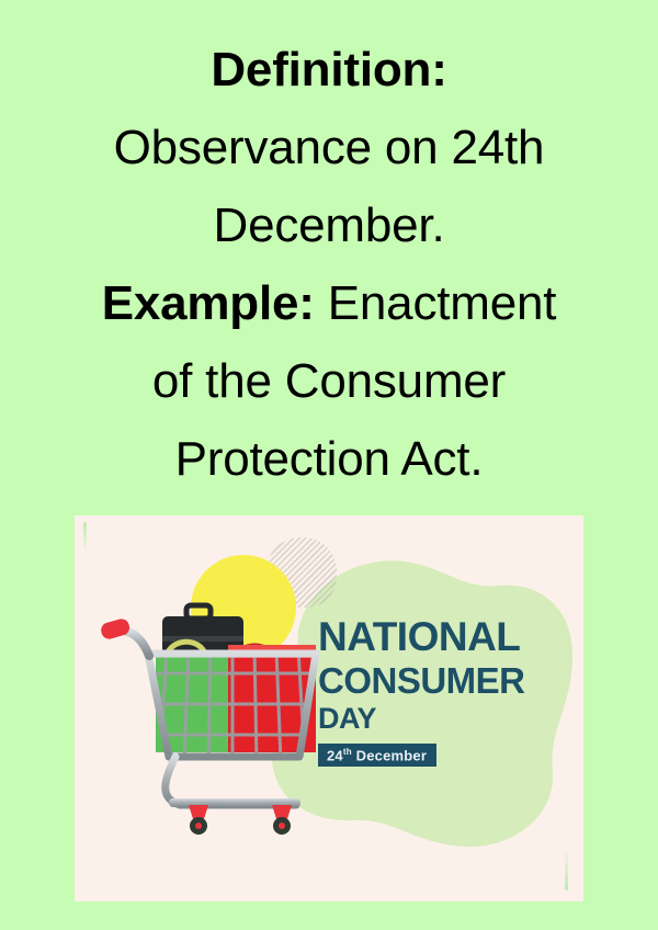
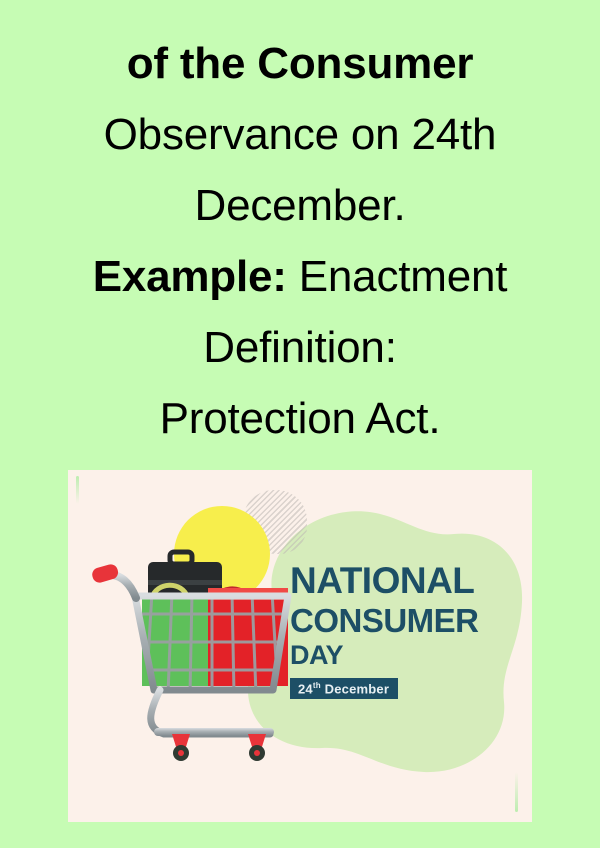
- Definition:
+ of the Consumer
  Observance on 24th
  December.
  Example: Enactment
- of the Consumer
+ Definition:
  Protection Act.
  NATIONAL
  CONSUMER
  DAY
  24th December
